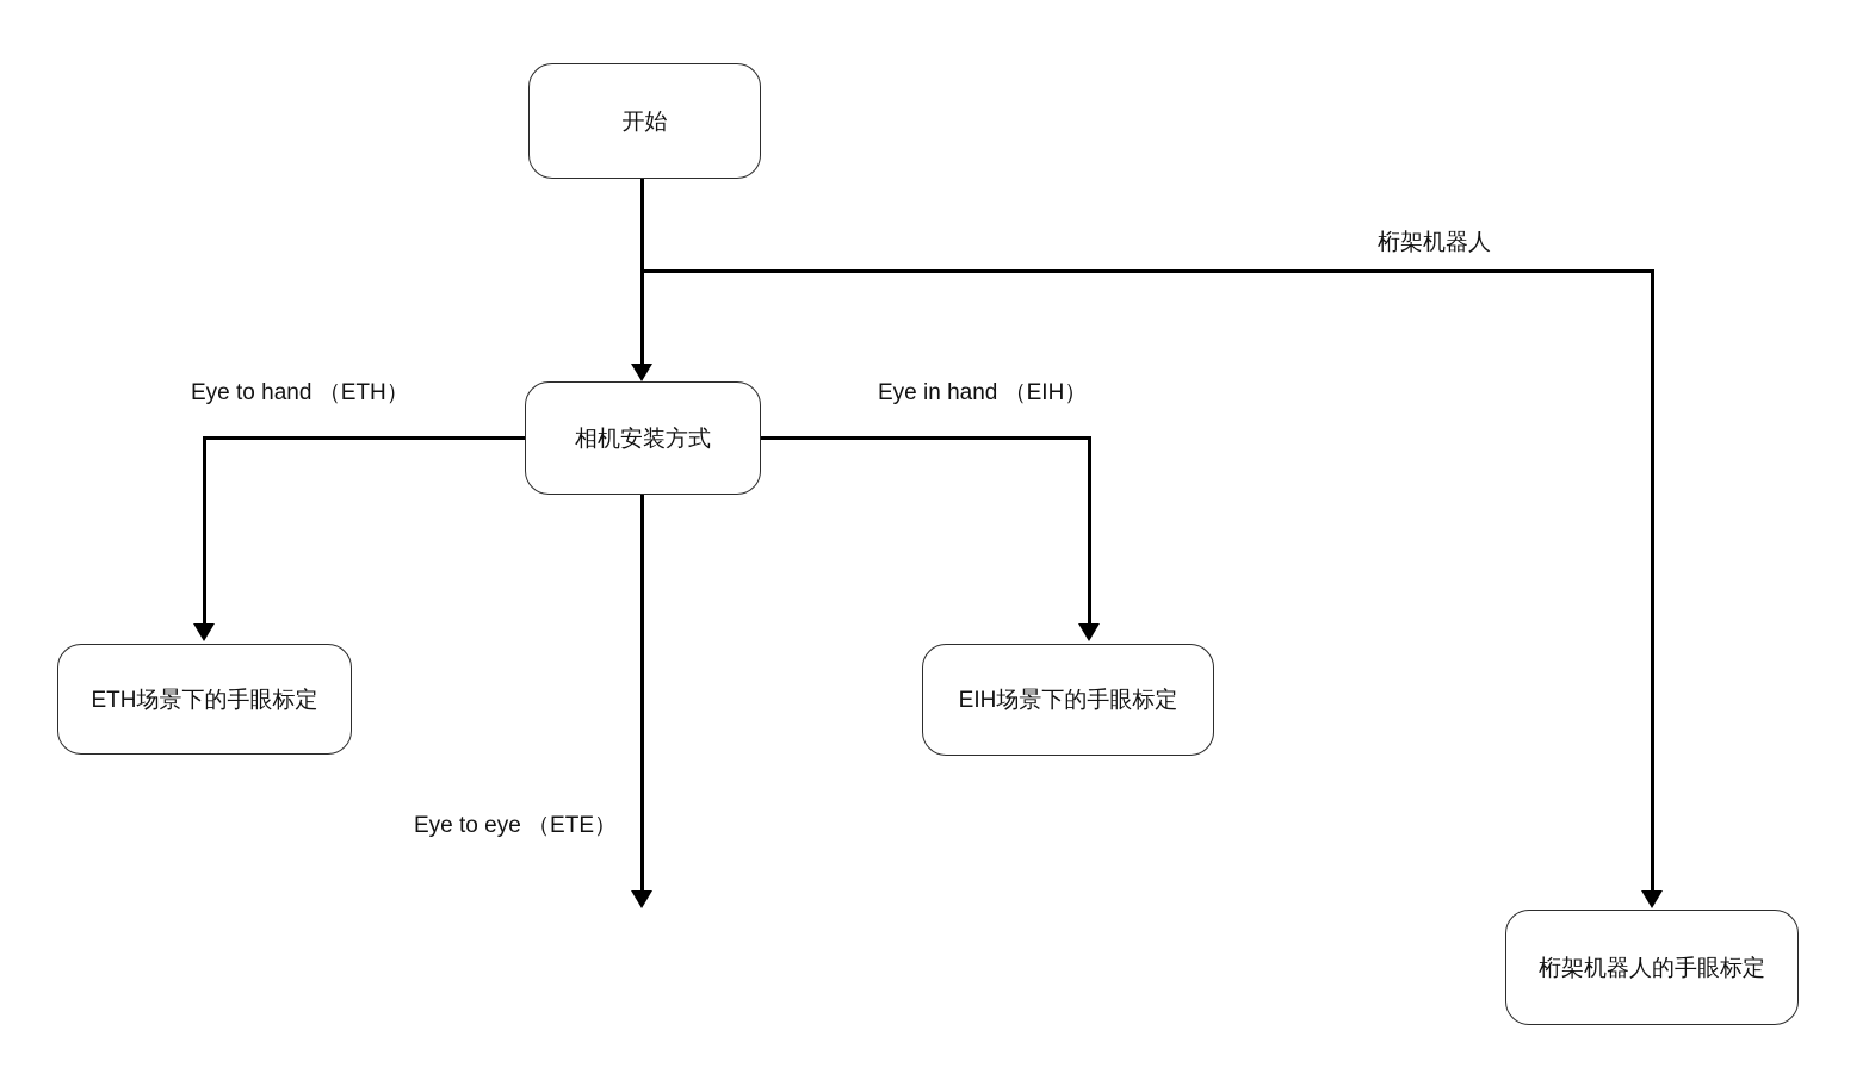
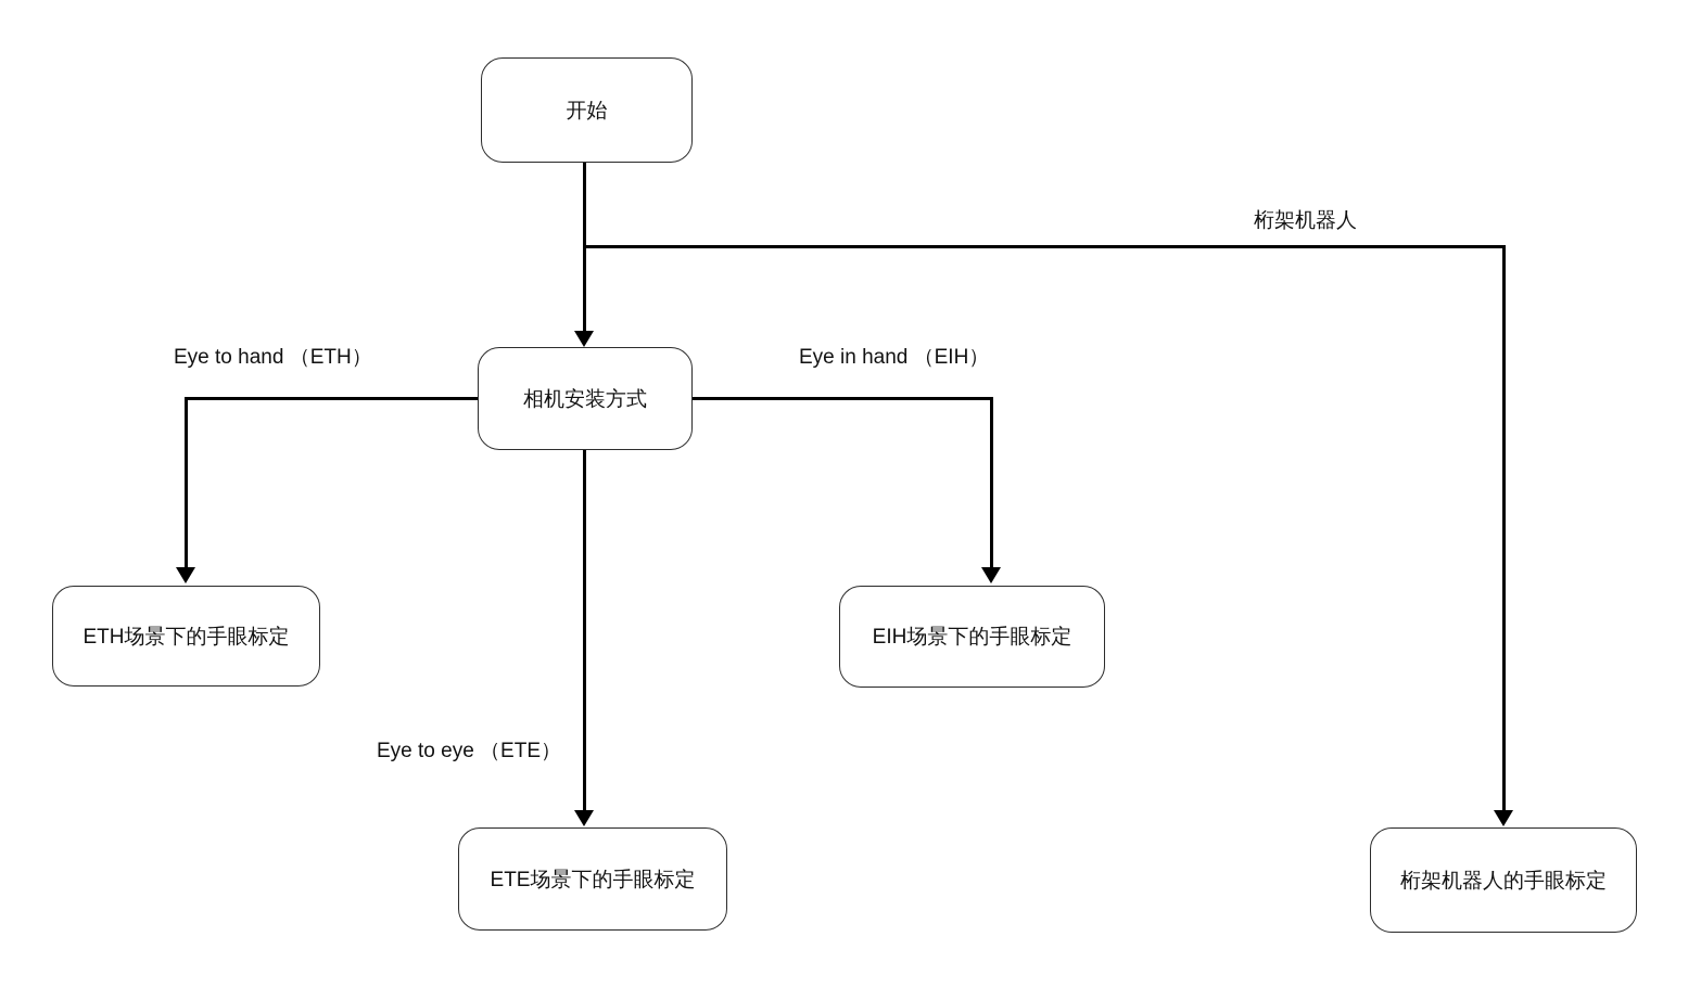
  Eye to hand （ETH）
  Eye in hand （EIH）
  Eye to eye （ETE）
  桁架机器人
  开始
  相机安装方式
  ETH场景下的手眼标定
  EIH场景下的手眼标定
+ ETE场景下的手眼标定
  桁架机器人的手眼标定
